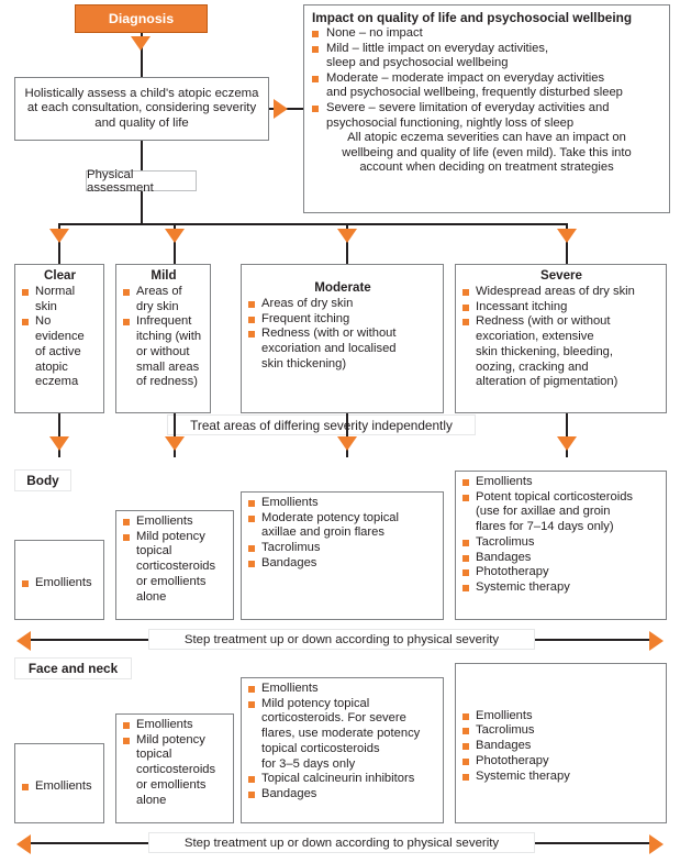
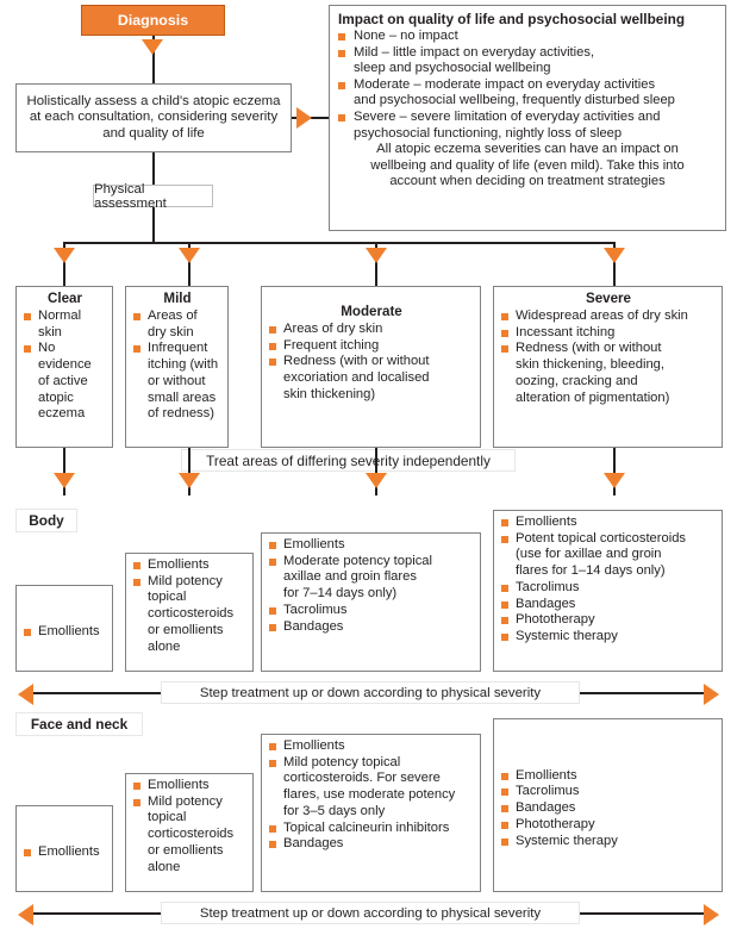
  Diagnosis
  Holistically assess a child's atopic eczema at each consultation, considering severity and quality of life
  Impact on quality of life and psychosocial wellbeing
  None – no impact
  Mild – little impact on everyday activities,
  sleep and psychosocial wellbeing
  Moderate – moderate impact on everyday activities
  and psychosocial wellbeing, frequently disturbed sleep
  Severe – severe limitation of everyday activities and
  psychosocial functioning, nightly loss of sleep
  All atopic eczema severities can have an impact on
  wellbeing and quality of life (even mild). Take this into
  account when deciding on treatment strategies
  Physical assessment
  Clear
  Normal
  skin
  No
  evidence
  of active
  atopic
  eczema
  Mild
  Areas of
  dry skin
  Infrequent
  itching (with
  or without
  small areas
  of redness)
  Moderate
  Areas of dry skin
  Frequent itching
  Redness (with or without
  excoriation and localised
  skin thickening)
  Severe
  Widespread areas of dry skin
  Incessant itching
  Redness (with or without
- excoriation, extensive
  skin thickening, bleeding,
  oozing, cracking and
  alteration of pigmentation)
  Treat areas of differing sevrity independently
  Body
  Emollients
  Emollients
  Mild potency
  topical
  corticosteroids
  or emollients
  alone
  Emollients
  Moderate potency topical
  axillae and groin flares
+ for 7–14 days only)
  Tacrolimus
  Bandages
  Emollients
  Potent topical corticosteroids
  (use for axillae and groin
- flares for 7–14 days only)
+ flares for 1–14 days only)
  Tacrolimus
  Bandages
  Phototherapy
  Systemic therapy
  Step treatment up or down according to physical severity
  Face and neck
  Emollients
  Emollients
  Mild potency
  topical
  corticosteroids
  or emollients
  alone
  Emollients
  Mild potency topical
  corticosteroids. For severe
  flares, use moderate potency
- topical corticosteroids
  for 3–5 days only
  Topical calcineurin inhibitors
  Bandages
  Emollients
  Tacrolimus
  Bandages
  Phototherapy
  Systemic therapy
  Step treatment up or down according to physical severity
